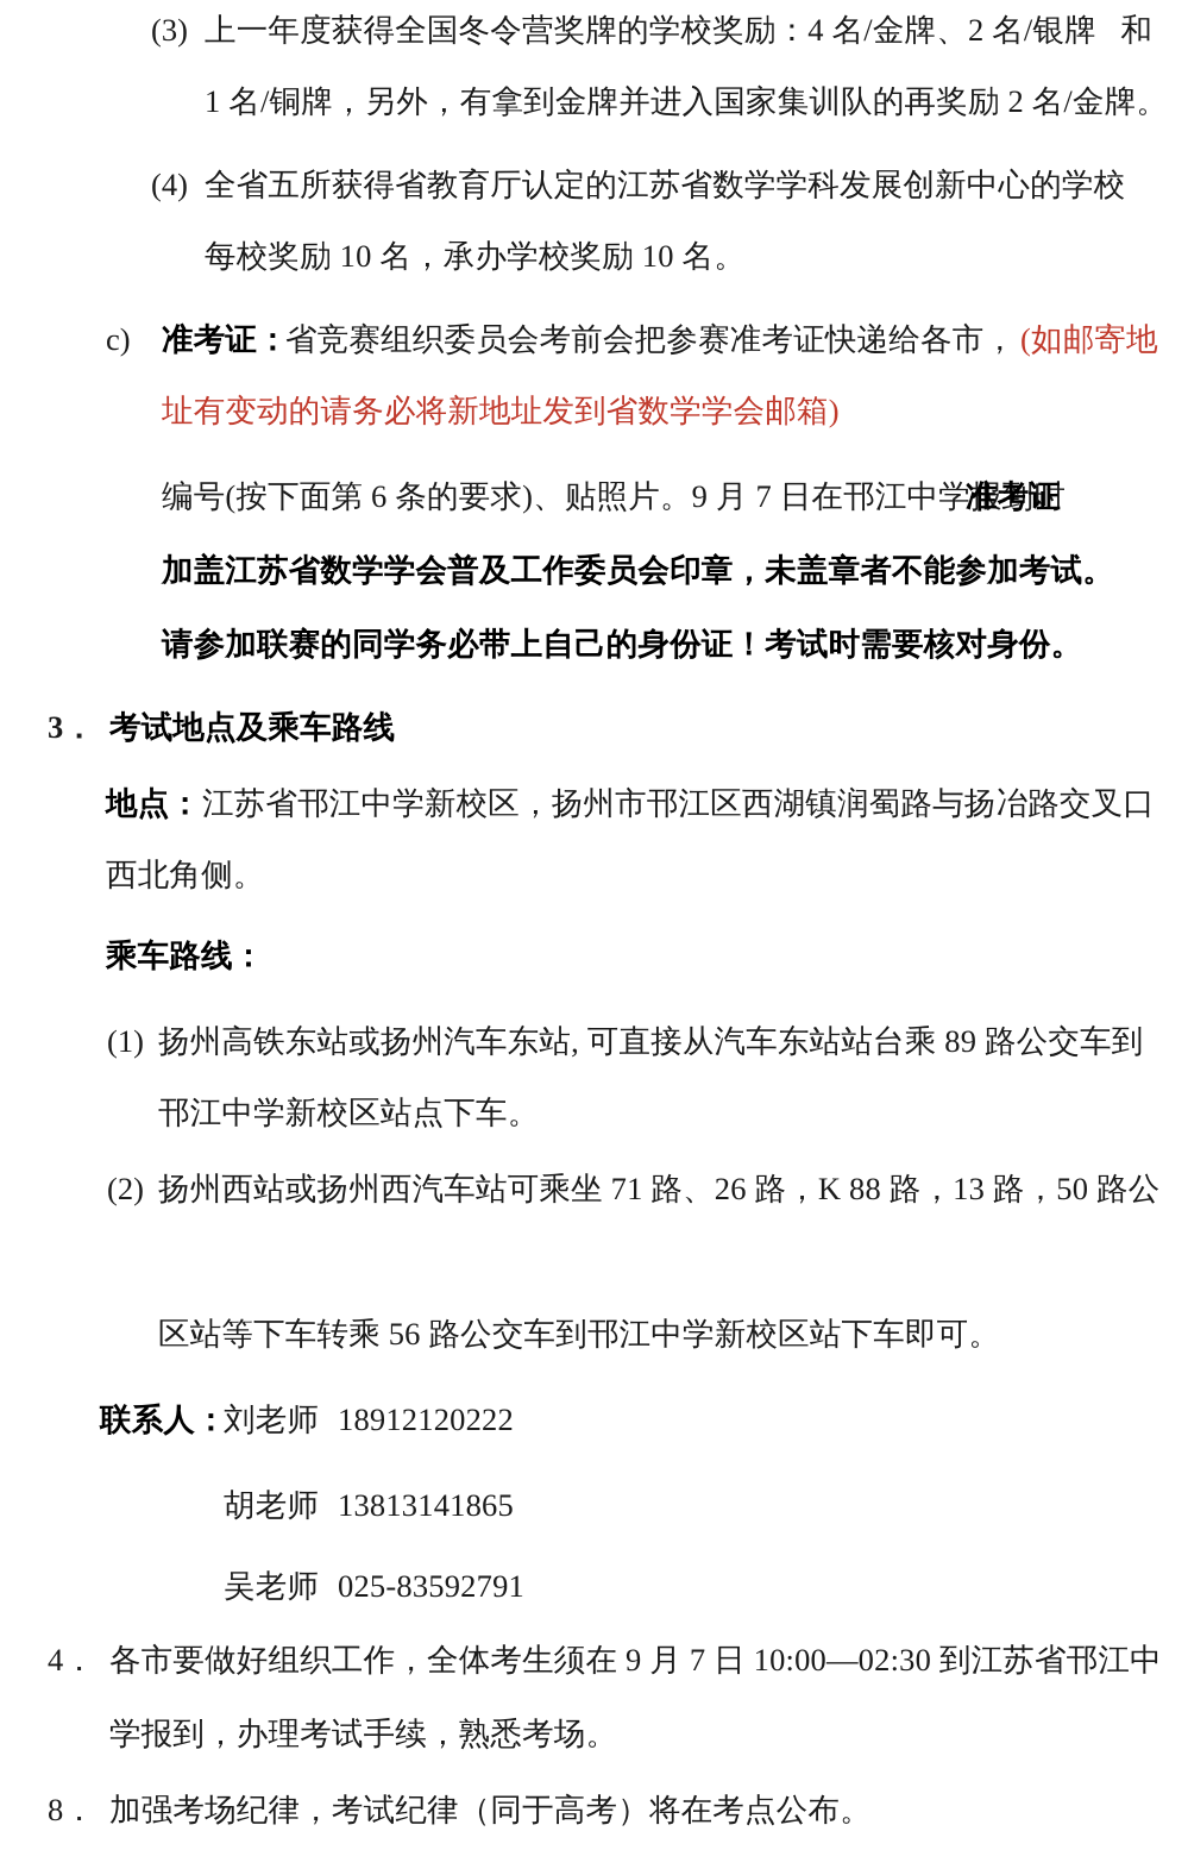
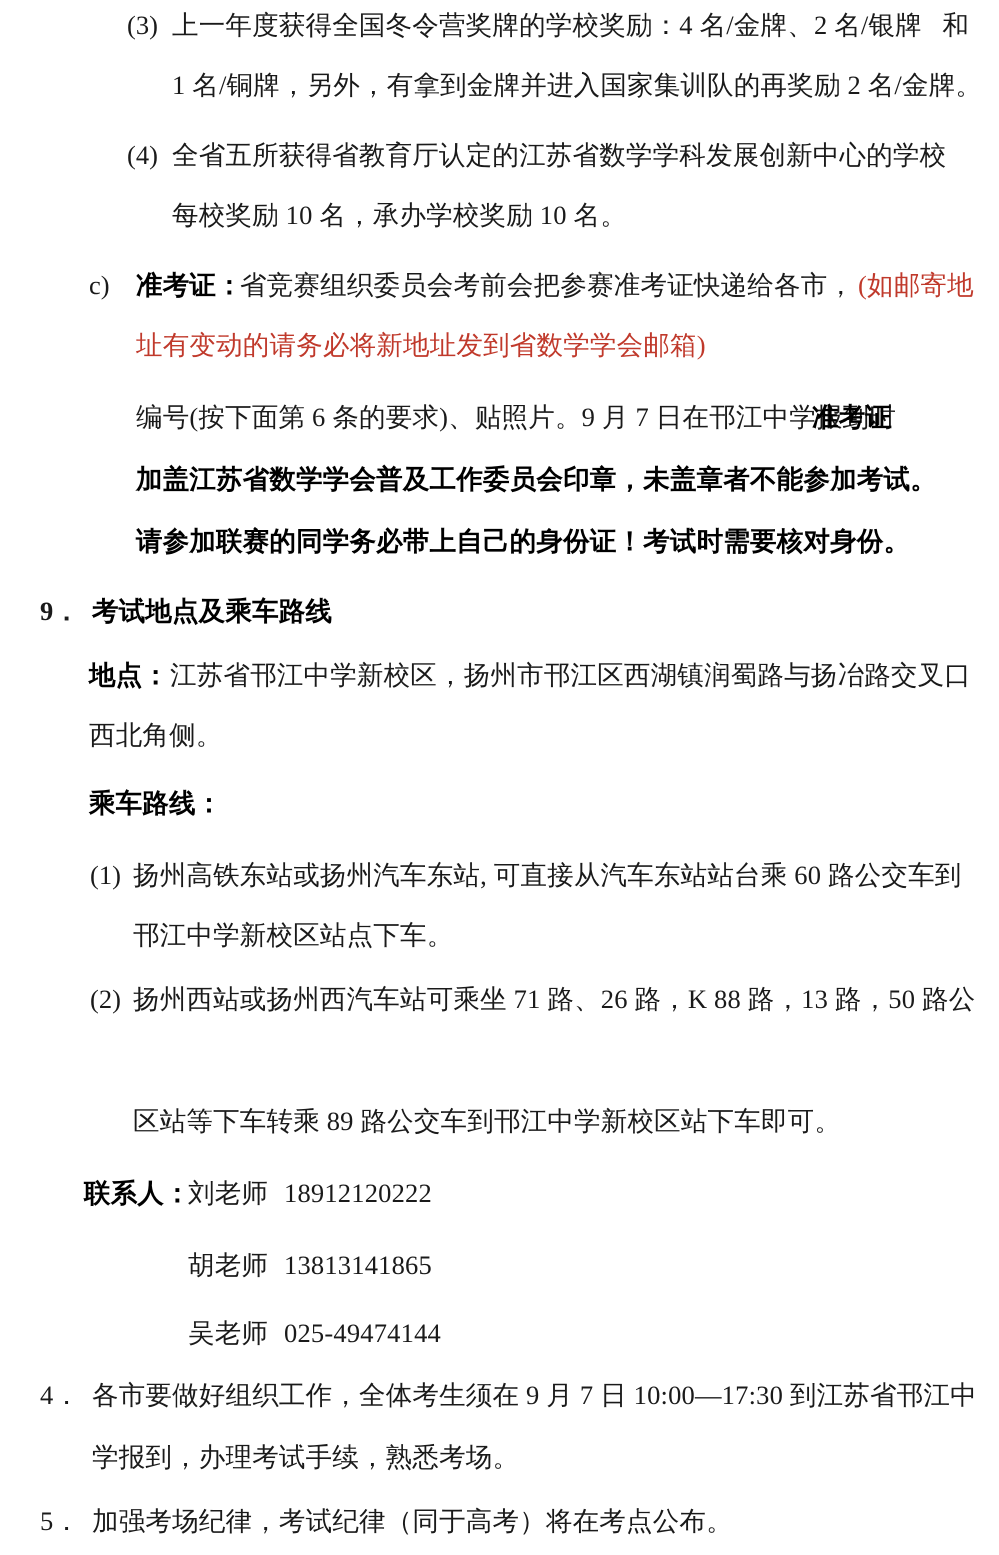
  (3)
  上一年度获得全国冬令营奖牌的学校奖励：4 名/金牌、2 名/银牌 和
  1 名/铜牌，另外，有拿到金牌并进入国家集训队的再奖励 2 名/金牌。
  (4)
  全省五所获得省教育厅认定的江苏省数学学科发展创新中心的学校
  每校奖励 10 名，承办学校奖励 10 名。
  c)
  准考证：
  省竞赛组织委员会考前会把参赛准考证快递给各市，
  (如邮寄地
  址有变动的请务必将新地址发到省数学学会邮箱)
  编号(按下面第 6 条的要求)、贴照片。9 月 7 日在邗江中学报到时
  准考证
  加盖江苏省数学学会普及工作委员会印章，未盖章者不能参加考试。
  请参加联赛的同学务必带上自己的身份证！考试时需要核对身份。
- 3．
+ 9．
  考试地点及乘车路线
  地点：
  江苏省邗江中学新校区，扬州市邗江区西湖镇润蜀路与扬冶路交叉口
  西北角侧。
  乘车路线：
  (1)
- 扬州高铁东站或扬州汽车东站, 可直接从汽车东站站台乘 89 路公交车到
+ 扬州高铁东站或扬州汽车东站, 可直接从汽车东站站台乘 60 路公交车到
  邗江中学新校区站点下车。
  (2)
  扬州西站或扬州西汽车站可乘坐 71 路、26 路，K 88 路，13 路，50 路公
- 区站等下车转乘 56 路公交车到邗江中学新校区站下车即可。
+ 区站等下车转乘 89 路公交车到邗江中学新校区站下车即可。
  联系人：
  刘老师
  18912120222
  胡老师
  13813141865
  吴老师
- 025-83592791
+ 025-49474144
  4．
- 各市要做好组织工作，全体考生须在 9 月 7 日 10:00—02:30 到江苏省邗江中
+ 各市要做好组织工作，全体考生须在 9 月 7 日 10:00—17:30 到江苏省邗江中
  学报到，办理考试手续，熟悉考场。
- 8．
+ 5．
  加强考场纪律，考试纪律（同于高考）将在考点公布。
